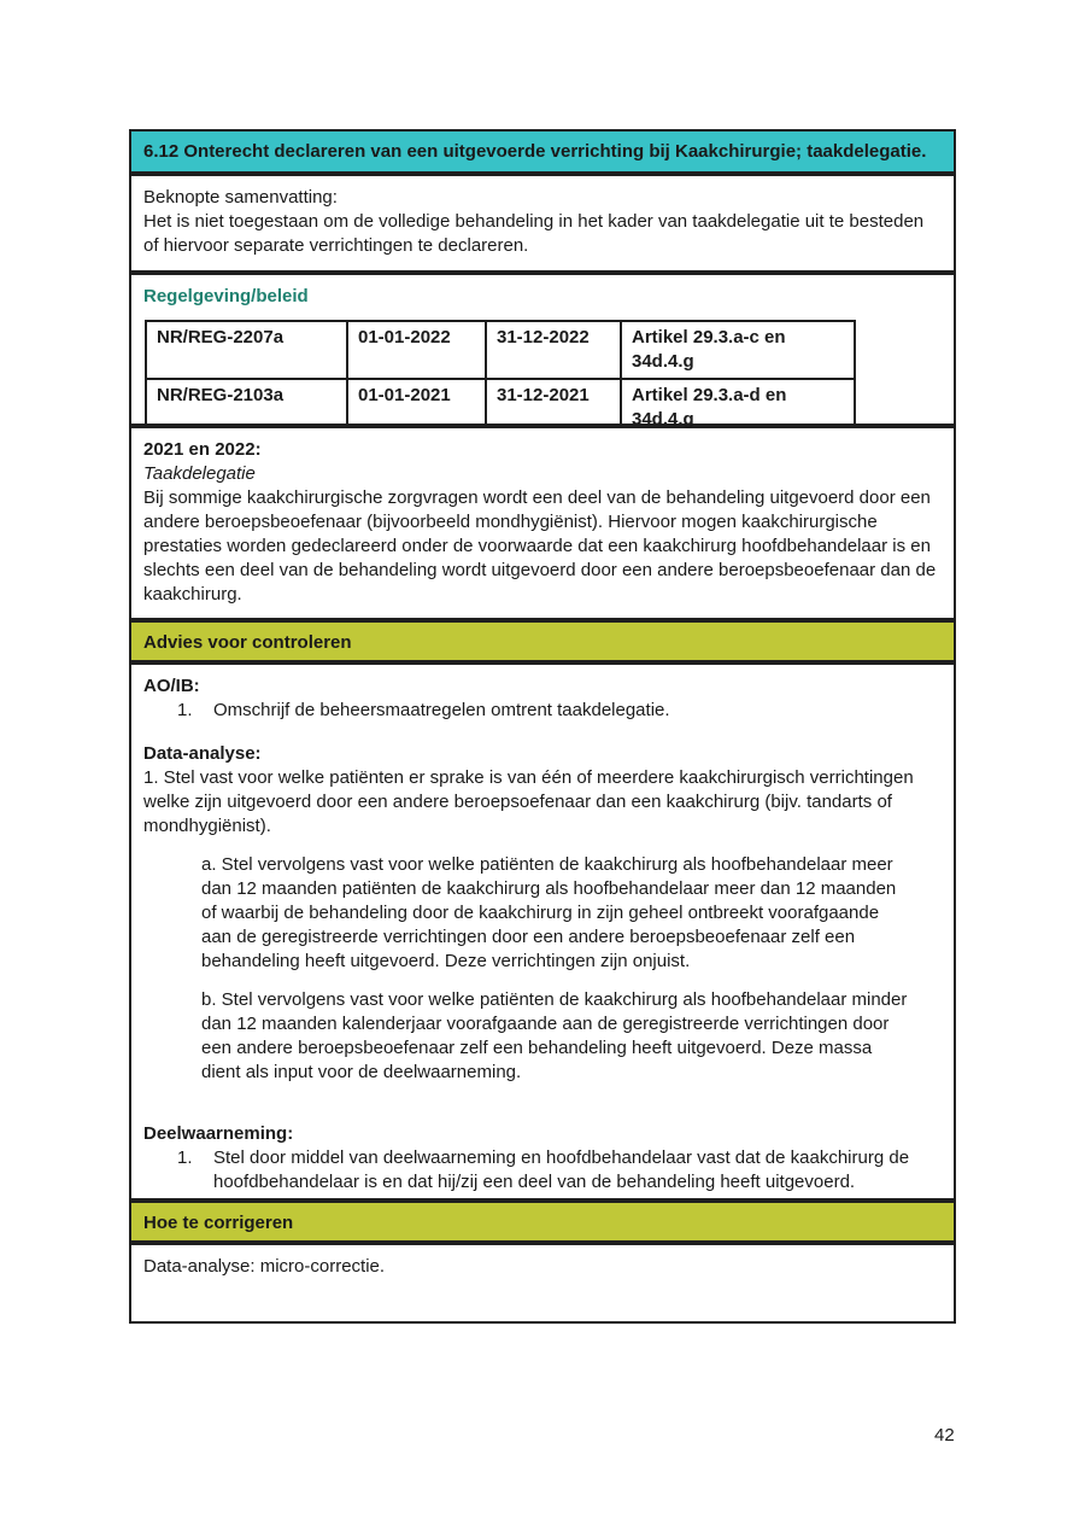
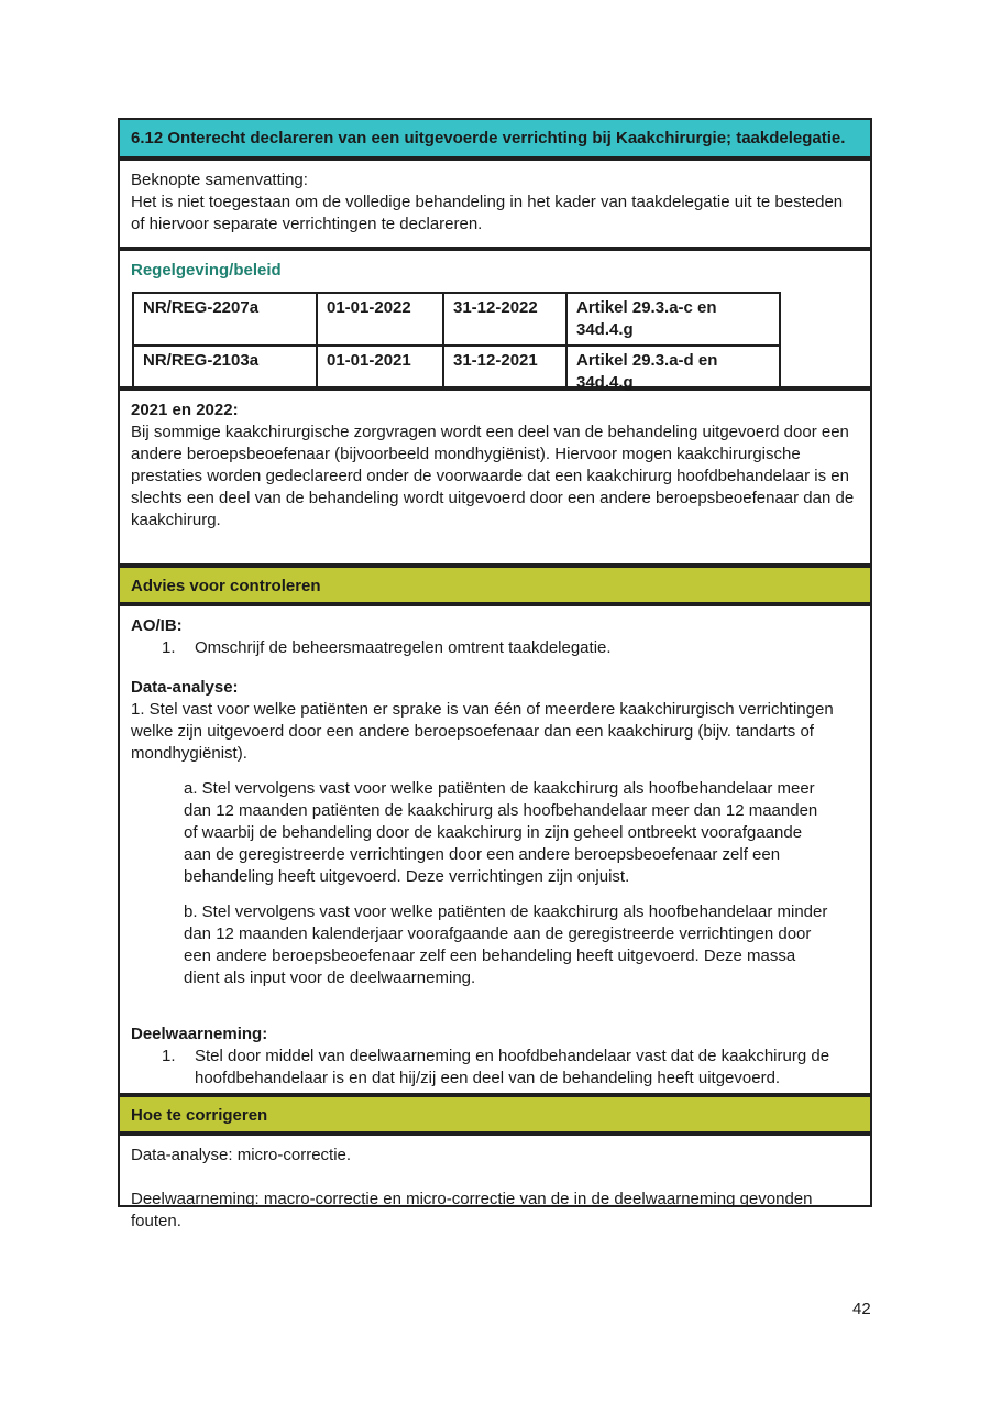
  6.12 Onterecht declareren van een uitgevoerde verrichting bij Kaakchirurgie; taakdelegatie.
  Beknopte samenvatting:
  Het is niet toegestaan om de volledige behandeling in het kader van taakdelegatie uit te besteden of hiervoor separate verrichtingen te declareren.
  Regelgeving/beleid
  NR/REG-2207a	01-01-2022	31-12-2022	Artikel 29.3.a-c en 34d.4.g
  NR/REG-2103a	01-01-2021	31-12-2021	Artikel 29.3.a-d en 34d.4.g
  2021 en 2022:
- Taakdelegatie
  Bij sommige kaakchirurgische zorgvragen wordt een deel van de behandeling uitgevoerd door een andere beroepsbeoefenaar (bijvoorbeeld mondhygiënist). Hiervoor mogen kaakchirurgische prestaties worden gedeclareerd onder de voorwaarde dat een kaakchirurg hoofdbehandelaar is en slechts een deel van de behandeling wordt uitgevoerd door een andere beroepsbeoefenaar dan de kaakchirurg.
  Advies voor controleren
  AO/IB:
  1.
  Omschrijf de beheersmaatregelen omtrent taakdelegatie.
  Data-analyse:
  1. Stel vast voor welke patiënten er sprake is van één of meerdere kaakchirurgisch verrichtingen welke zijn uitgevoerd door een andere beroepsoefenaar dan een kaakchirurg (bijv. tandarts of mondhygiënist).
  a. Stel vervolgens vast voor welke patiënten de kaakchirurg als hoofbehandelaar meer dan 12 maanden patiënten de kaakchirurg als hoofbehandelaar meer dan 12 maanden of waarbij de behandeling door de kaakchirurg in zijn geheel ontbreekt voorafgaande aan de geregistreerde verrichtingen door een andere beroepsbeoefenaar zelf een behandeling heeft uitgevoerd. Deze verrichtingen zijn onjuist.
  b. Stel vervolgens vast voor welke patiënten de kaakchirurg als hoofbehandelaar minder dan 12 maanden kalenderjaar voorafgaande aan de geregistreerde verrichtingen door een andere beroepsbeoefenaar zelf een behandeling heeft uitgevoerd. Deze massa dient als input voor de deelwaarneming.
  Deelwaarneming:
  1.
  Stel door middel van deelwaarneming en hoofdbehandelaar vast dat de kaakchirurg de hoofdbehandelaar is en dat hij/zij een deel van de behandeling heeft uitgevoerd.
  Hoe te corrigeren
  Data-analyse: micro-correctie.
+ Deelwaarneming: macro-correctie en micro-correctie van de in de deelwaarneming gevonden fouten.
  42
